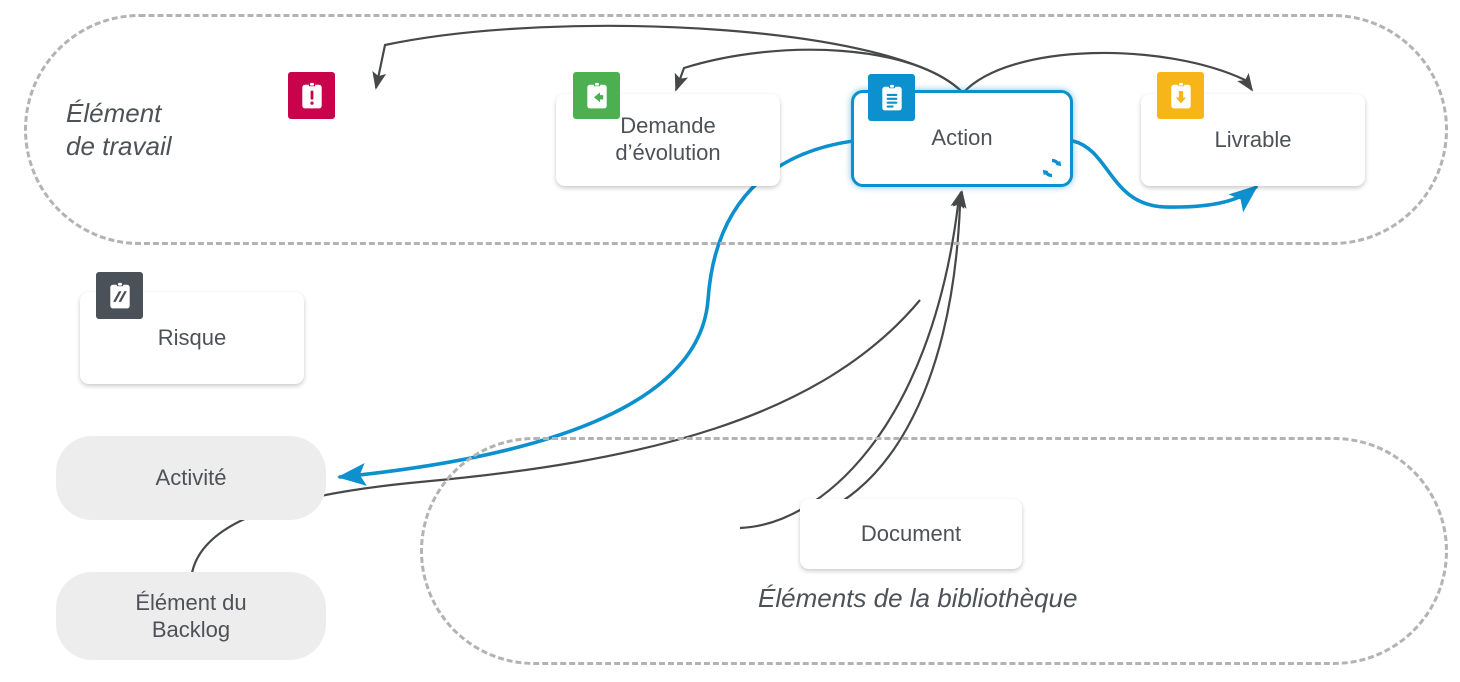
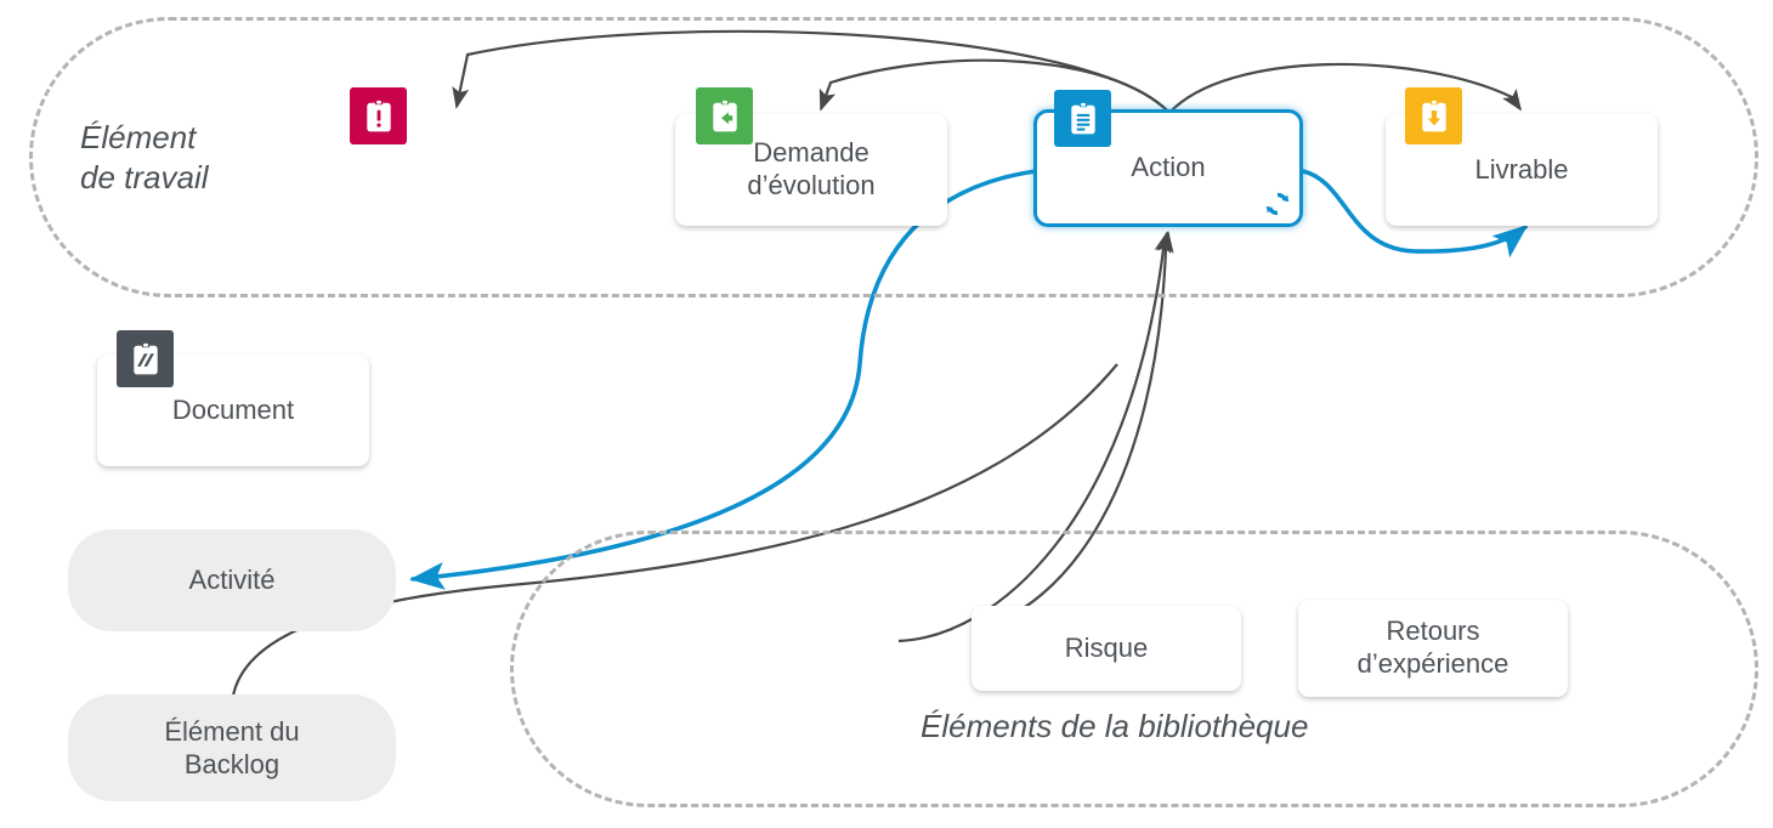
  Élément
  de travail
  Éléments de la bibliothèque
  Demande
  d’évolution
  Action
  Livrable
- Risque
+ Document
  Activité
  Élément du
  Backlog
- Document
+ Risque
+ Retours
+ d’expérience
